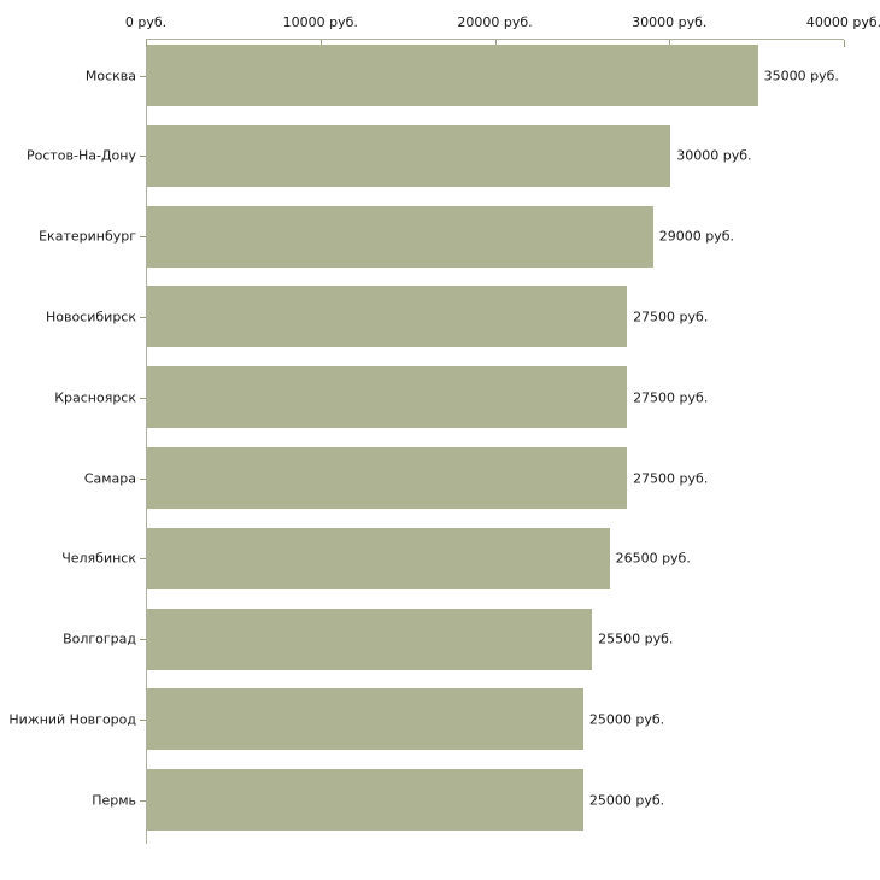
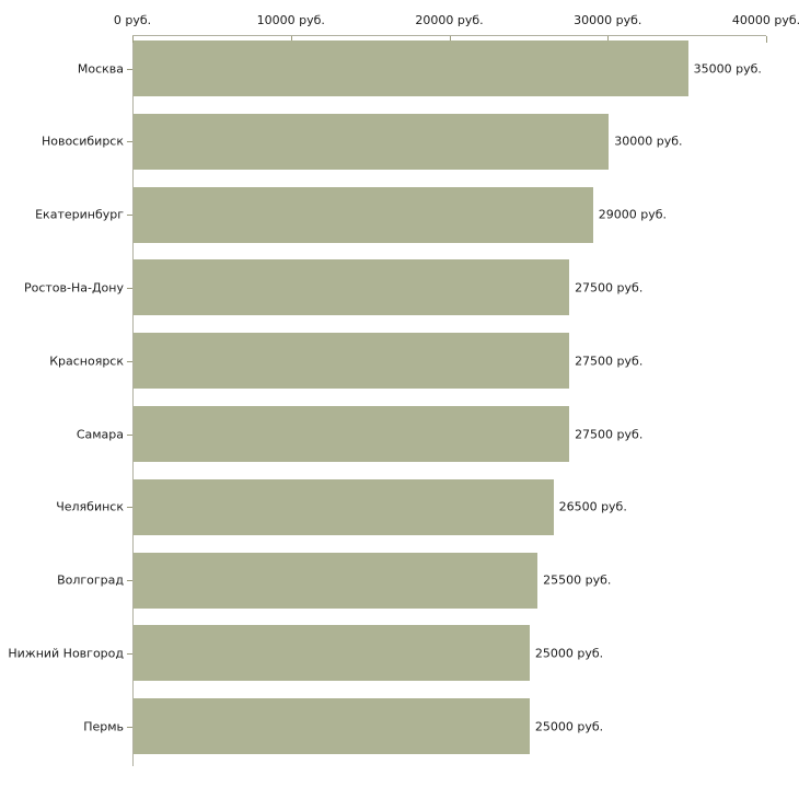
  0 руб.
  10000 руб.
  20000 руб.
  30000 руб.
  40000 руб.
  Москва
- Ростов-На-Дону
+ Новосибирск
  Екатеринбург
- Новосибирск
+ Ростов-На-Дону
  Красноярск
  Самара
  Челябинск
  Волгоград
  Нижний Новгород
  Пермь
  35000 руб.
  30000 руб.
  29000 руб.
  27500 руб.
  27500 руб.
  27500 руб.
  26500 руб.
  25500 руб.
  25000 руб.
  25000 руб.
